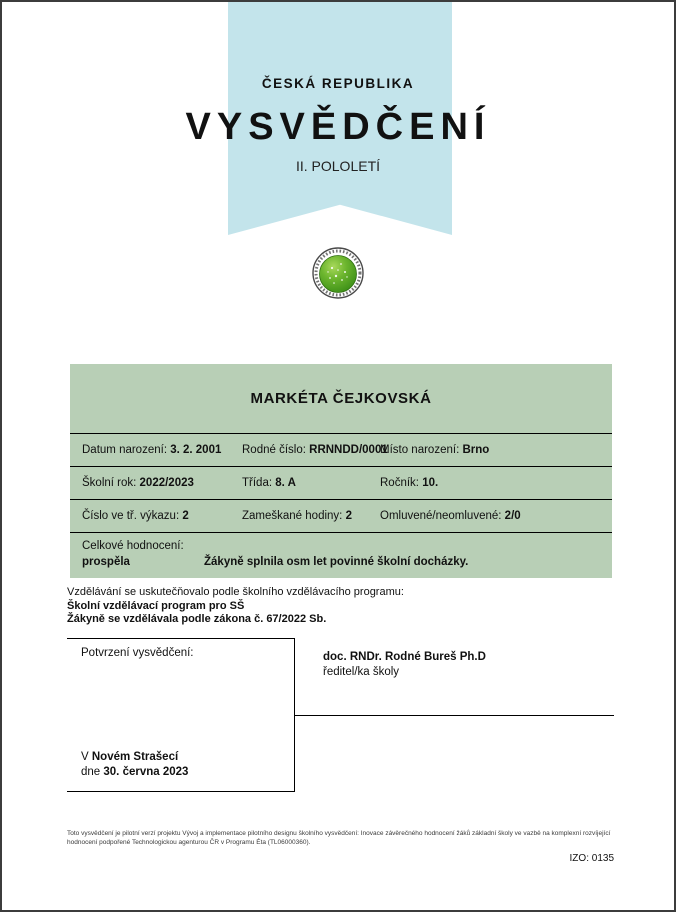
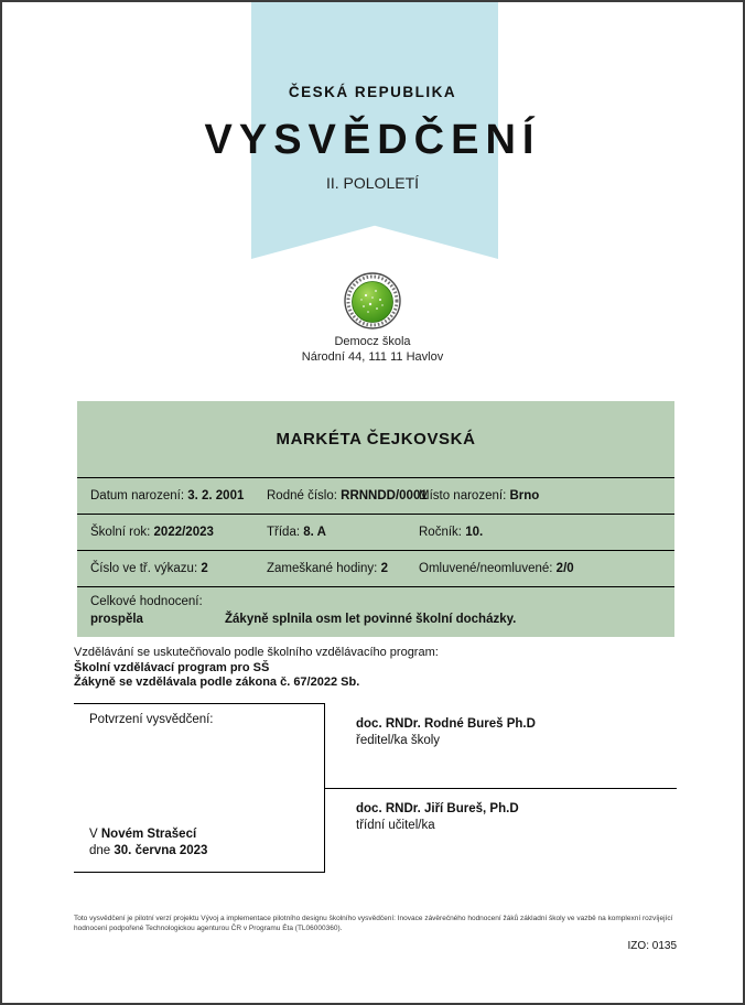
  ČESKÁ REPUBLIKA
  VYSVĚDČENÍ
  II. POLOLETÍ
+ Democz škola
+ Národní 44, 111 11 Havlov
  MARKÉTA ČEJKOVSKÁ
  Datum narození: 3. 2. 2001
  Rodné číslo: RRNNDD/0001
  Místo narození: Brno
  Školní rok: 2022/2023
  Třída: 8. A
  Ročník: 10.
  Číslo ve tř. výkazu: 2
  Zameškané hodiny: 2
  Omluvené/neomluvené: 2/0
  Celkové hodnocení:
  prospěla
  Žákyně splnila osm let povinné školní docházky.
- Vzdělávání se uskutečňovalo podle školního vzdělávacího programu:
+ Vzdělávání se uskutečňovalo podle školního vzdělávacího program:
  Školní vzdělávací program pro SŠ
  Žákyně se vzdělávala podle zákona č. 67/2022 Sb.
  Potvrzení vysvědčení:
  V Novém Strašecí
  dne 30. června 2023
  doc. RNDr. Rodné Bureš Ph.D
  ředitel/ka školy
+ doc. RNDr. Jiří Bureš, Ph.D
+ třídní učitel/ka
  IZO: 0135
